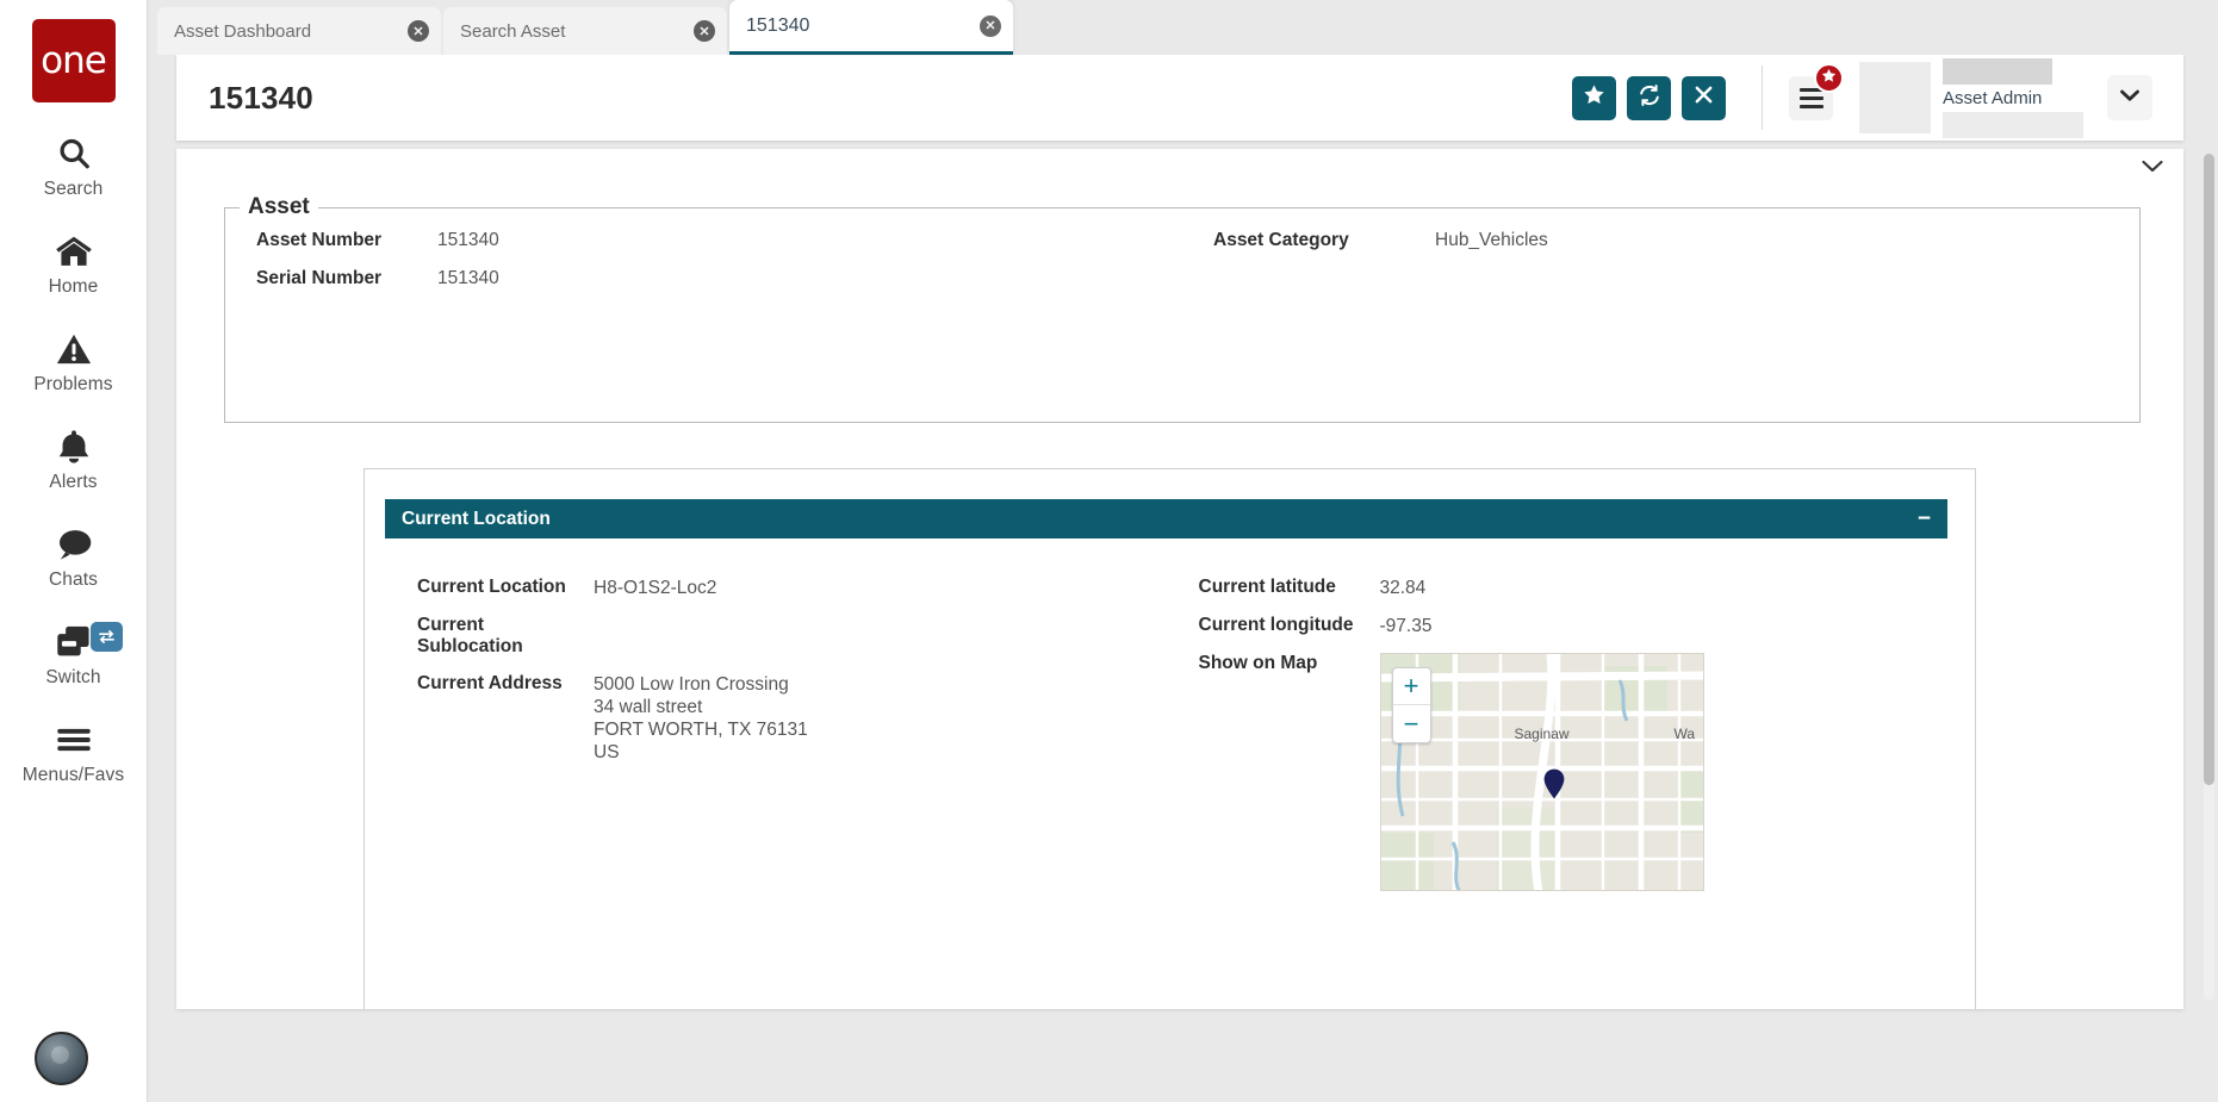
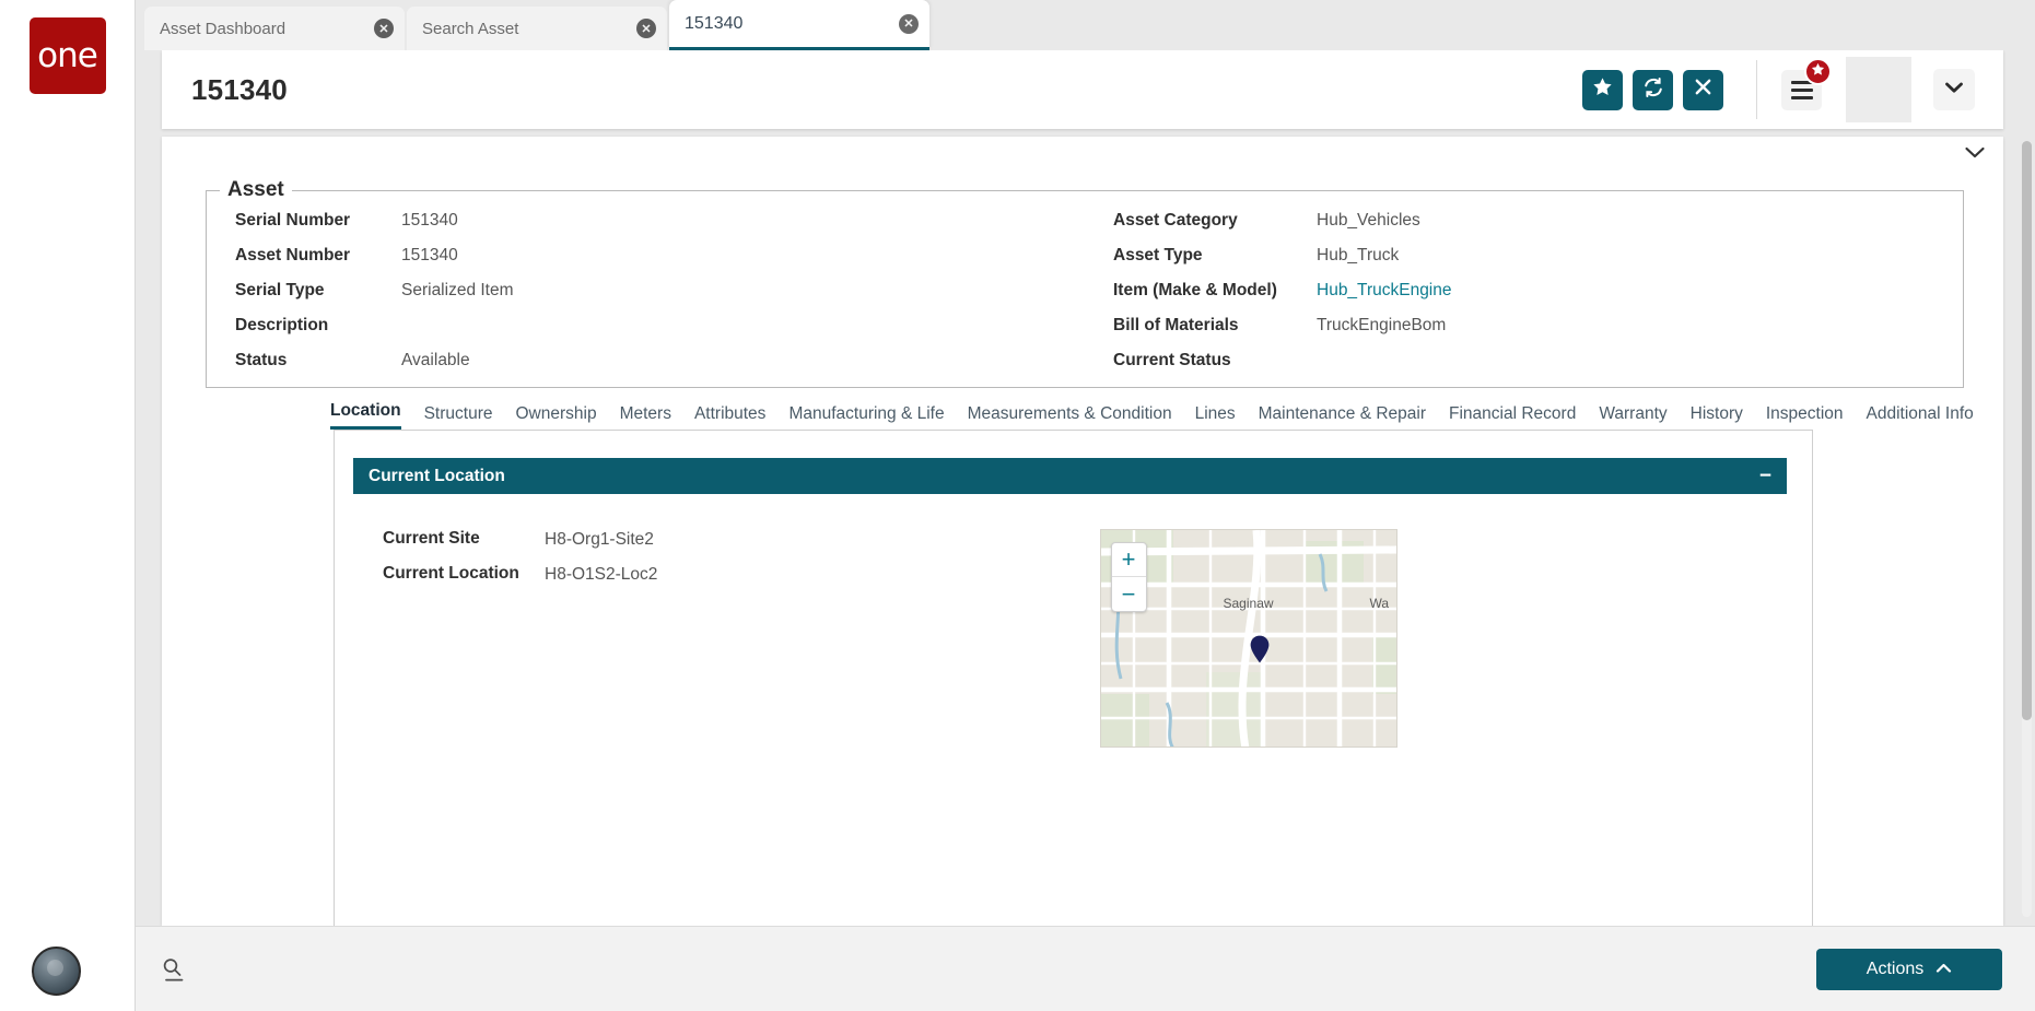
  one
- Search
- Home
- Problems
- Alerts
- Chats
- Switch
- Menus/Favs
  Asset Dashboard
  ✕
  Search Asset
  ✕
  151340
  ✕
  151340
- Asset Admin
  Asset
- Asset Number
+ Serial Number
  151340
- Serial Number
+ Asset Number
  151340
+ Serial Type
+ Serialized Item
+ Description
+ Status
+ Available
  Asset Category
  Hub_Vehicles
+ Asset Type
+ Hub_Truck
+ Item (Make & Model)
+ Hub_TruckEngine
+ Bill of Materials
+ TruckEngineBom
+ Current Status
+ Location
+ Structure
+ Ownership
+ Meters
+ Attributes
+ Manufacturing & Life
+ Measurements & Condition
+ Lines
+ Maintenance & Repair
+ Financial Record
+ Warranty
+ History
+ Inspection
+ Additional Info
  Current Location
  −
+ Current Site
+ H8-Org1-Site2
  Current Location
  H8-O1S2-Loc2
- Current Sublocation
- Current Address
- 5000 Low Iron Crossing
- 34 wall street
- FORT WORTH, TX 76131
- US
- Current latitude
- 32.84
- Current longitude
- -97.35
- Show on Map
  Saginaw
  Wa
  +
  −
+ Actions
